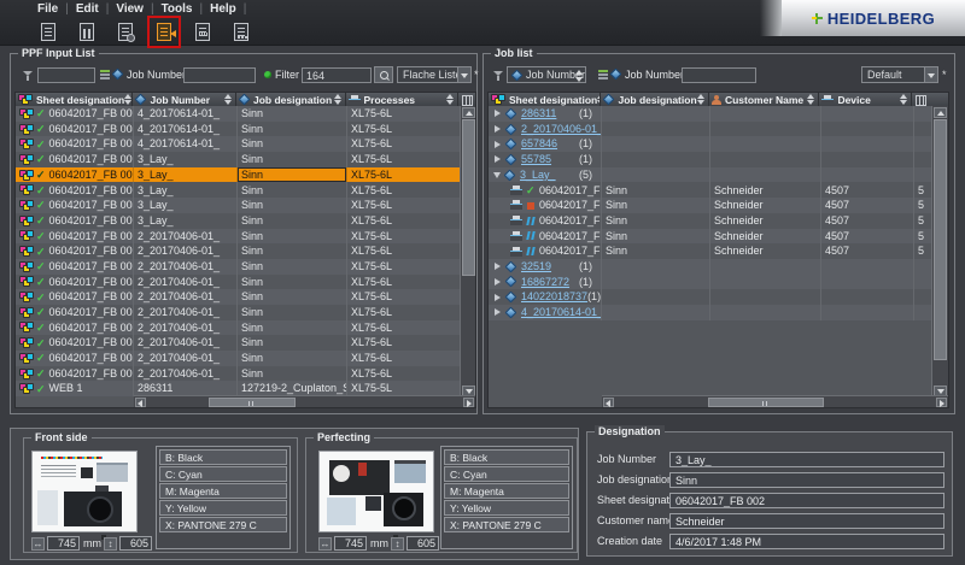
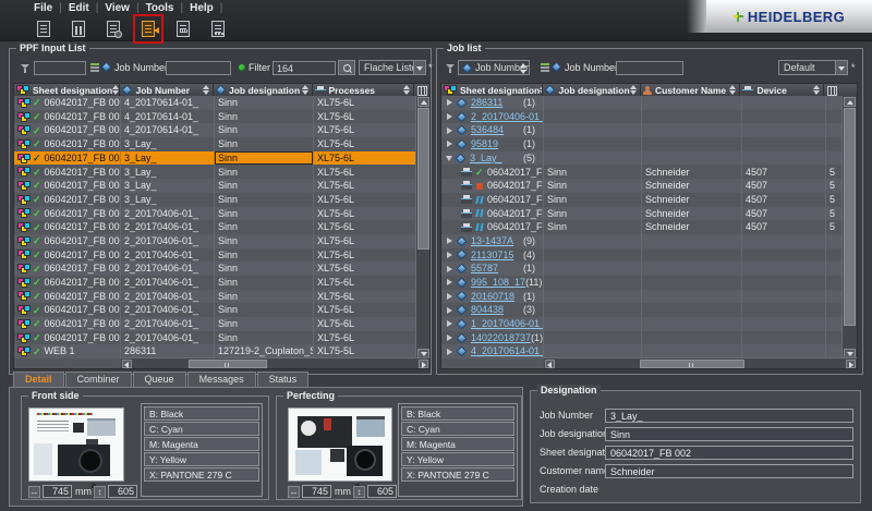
  File | Edit | View | Tools | Help |
  HEIDELBERG
  PPF Input List
  Job Numbe
  Filter
  164
  Flache List
  *
  Sheet designation
  Job Number
  Job designation
  Processes
  ✓
  06042017_FB 00
  4_20170614-01_
  Sinn
  XL75-6L
  ✓
  06042017_FB 00
  4_20170614-01_
  Sinn
  XL75-6L
  ✓
  06042017_FB 00
  4_20170614-01_
  Sinn
  XL75-6L
  ✓
  06042017_FB 00
  3_Lay_
  Sinn
  XL75-6L
  ✓
  06042017_FB 00
  3_Lay_
  Sinn
  XL75-6L
  ✓
  06042017_FB 00
  3_Lay_
  Sinn
  XL75-6L
  ✓
  06042017_FB 00
  3_Lay_
  Sinn
  XL75-6L
  ✓
  06042017_FB 00
  3_Lay_
  Sinn
  XL75-6L
  ✓
  06042017_FB 00
  2_20170406-01_
  Sinn
  XL75-6L
  ✓
  06042017_FB 00
  2_20170406-01_
  Sinn
  XL75-6L
  ✓
  06042017_FB 00
  2_20170406-01_
  Sinn
  XL75-6L
  ✓
  06042017_FB 00
  2_20170406-01_
  Sinn
  XL75-6L
  ✓
  06042017_FB 00
  2_20170406-01_
  Sinn
  XL75-6L
  ✓
  06042017_FB 00
  2_20170406-01_
  Sinn
  XL75-6L
  ✓
  06042017_FB 00
  2_20170406-01_
  Sinn
  XL75-6L
  ✓
  06042017_FB 00
  2_20170406-01_
  Sinn
  XL75-6L
  ✓
  06042017_FB 00
  2_20170406-01_
  Sinn
  XL75-6L
  ✓
  06042017_FB 00
  2_20170406-01_
  Sinn
  XL75-6L
  ✓
  WEB 1
  286311
  127219-2_Cuplaton_S
  XL75-5L
  Job list
  Job Number
  Job Numbe
  Default
  *
  Sheet designation
  Job designation
  Customer Name
  Device
  286311
  (1)
  2_20170406-01_
- 657846
+ 536484
  (1)
- 55785
+ 95819
  (1)
  3_Lay_
  (5)
  06042017_F
  Sinn
  Schneider
  4507
  5
  06042017_F
  Sinn
  Schneider
  4507
  5
  06042017_F
  Sinn
  Schneider
  4507
  5
  06042017_F
  Sinn
  Schneider
  4507
  5
  06042017_F
  Sinn
  Schneider
  4507
  5
+ 13-1437A
+ (9)
+ 21130715
+ (4)
- 32519
+ 55787
  (1)
+ 995_108_17
+ (11)
- 16867272
+ 20160718
  (1)
+ 804438
+ (3)
+ 1_20170406-01_
  14022018737
  (1)
  4_20170614-01_
+ Detail
+ Combiner
+ Queue
+ Messages
+ Status
  Front side
  ↔
  745
  mm
  ↕
  605
  B: Black
  C: Cyan
  M: Magenta
  Y: Yellow
  X: PANTONE 279 C
  Perfecting
  ↔
  745
  mm
  ↕
  605
  B: Black
  C: Cyan
  M: Magenta
  Y: Yellow
  X: PANTONE 279 C
  Designation
  Job Number
  3_Lay_
  Job designatio
  Sinn
  Sheet designat
  06042017_FB 002
  Customer nam
  Schneider
  Creation date
- 4/6/2017 1:48 PM
